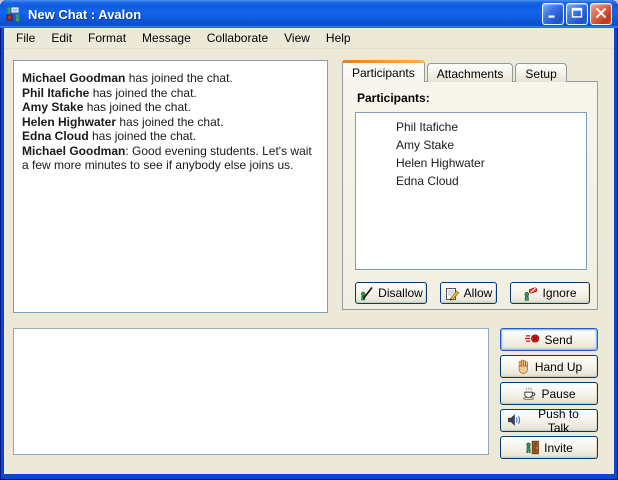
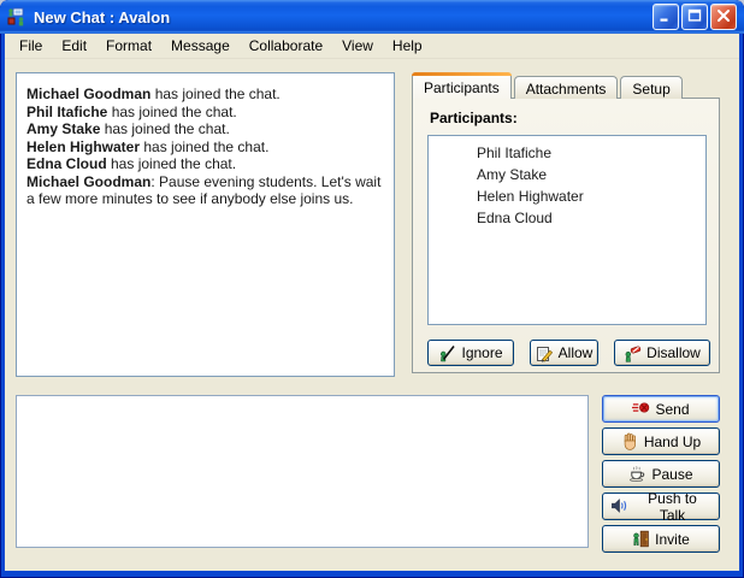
  New Chat : Avalon
  File
  Edit
  Format
  Message
  Collaborate
  View
  Help
  Michael Goodman has joined the chat.
  Phil Itafiche has joined the chat.
  Amy Stake has joined the chat.
  Helen Highwater has joined the chat.
  Edna Cloud has joined the chat.
- Michael Goodman: Good evening students. Let's wait a few more minutes to see if anybody else joins us.
+ Michael Goodman: Pause evening students. Let's wait a few more minutes to see if anybody else joins us.
  Participants
  Attachments
  Setup
  Participants:
  Phil Itafiche
  Amy Stake
  Helen Highwater
  Edna Cloud
- Disallow
+ Ignore
  Allow
- Ignore
+ Disallow
  Send
  Hand Up
  Pause
  Push to Talk
  Invite
